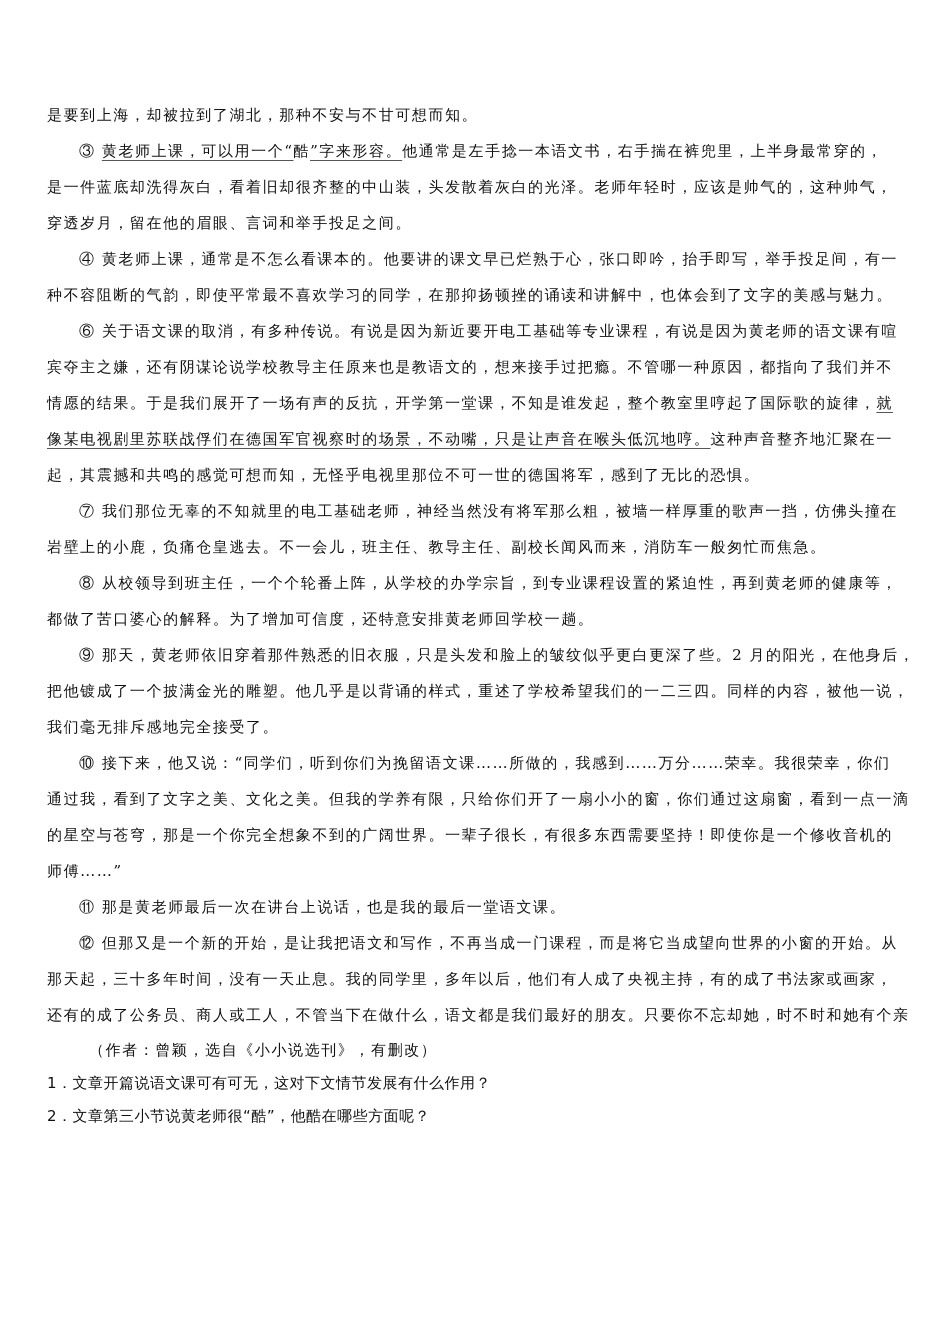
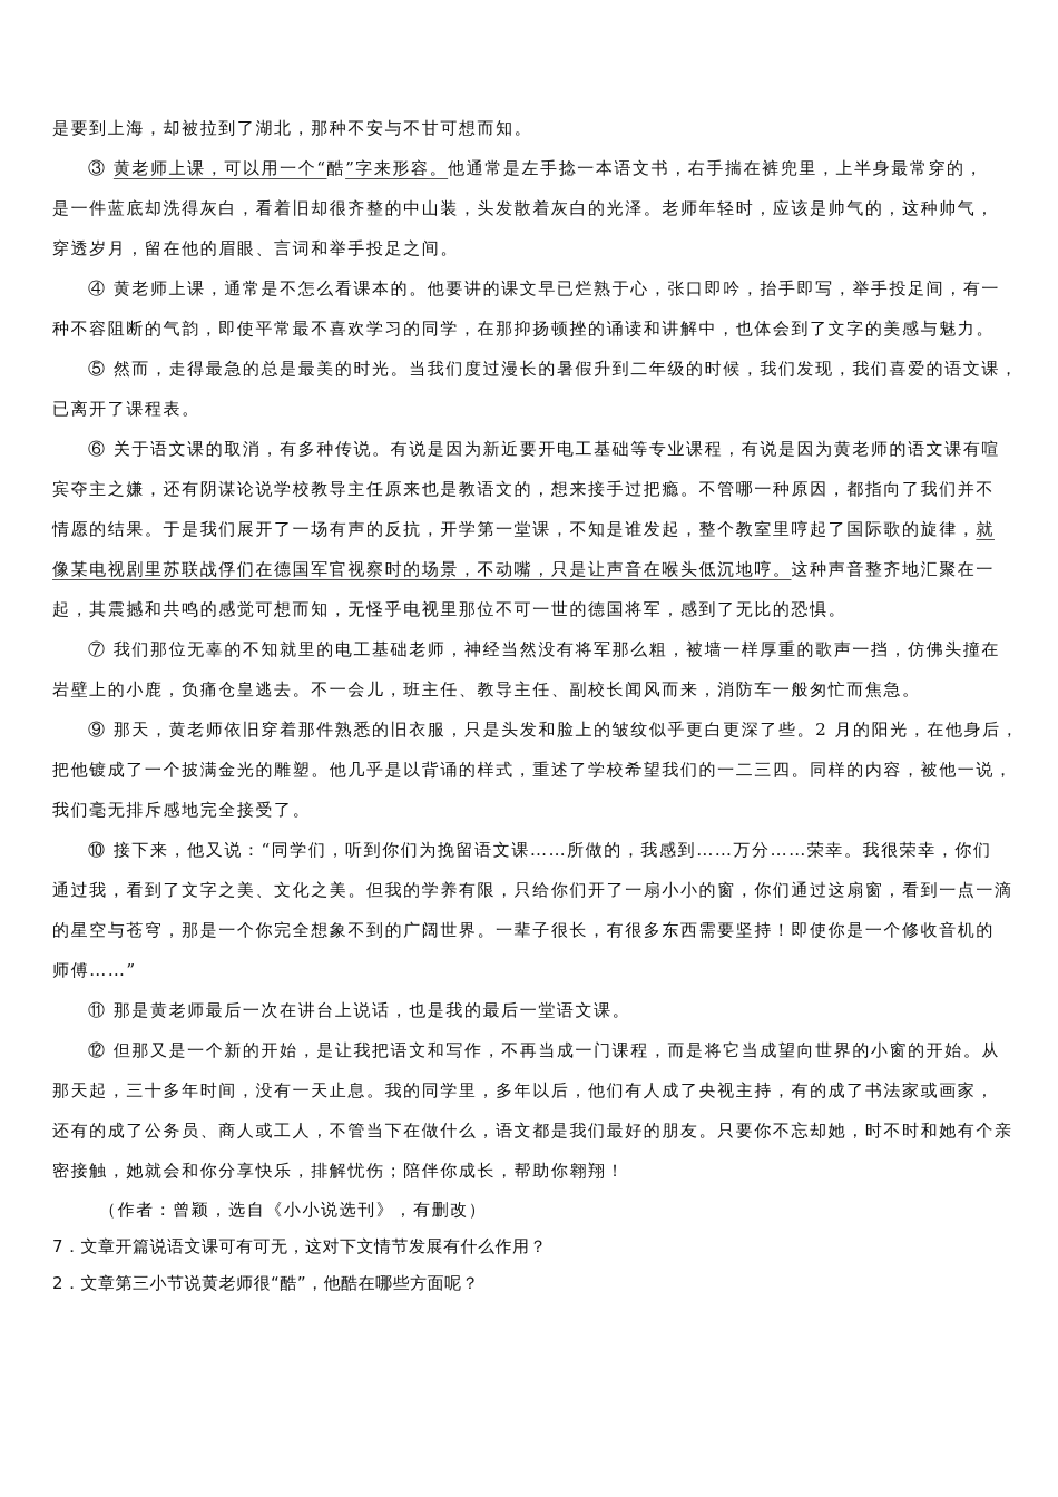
  是要到上海，却被拉到了湖北，那种不安与不甘可想而知。
  ③ 黄老师上课，可以用一个“酷”字来形容。他通常是左手捻一本语文书，右手揣在裤兜里，上半身最常穿的，
  是一件蓝底却洗得灰白，看着旧却很齐整的中山装，头发散着灰白的光泽。老师年轻时，应该是帅气的，这种帅气，
  穿透岁月，留在他的眉眼、言词和举手投足之间。
  ④ 黄老师上课，通常是不怎么看课本的。他要讲的课文早已烂熟于心，张口即吟，抬手即写，举手投足间，有一
  种不容阻断的气韵，即使平常最不喜欢学习的同学，在那抑扬顿挫的诵读和讲解中，也体会到了文字的美感与魅力。
+ ⑤ 然而，走得最急的总是最美的时光。当我们度过漫长的暑假升到二年级的时候，我们发现，我们喜爱的语文课，
+ 已离开了课程表。
  ⑥ 关于语文课的取消，有多种传说。有说是因为新近要开电工基础等专业课程，有说是因为黄老师的语文课有喧
  宾夺主之嫌，还有阴谋论说学校教导主任原来也是教语文的，想来接手过把瘾。不管哪一种原因，都指向了我们并不
  情愿的结果。于是我们展开了一场有声的反抗，开学第一堂课，不知是谁发起，整个教室里哼起了国际歌的旋律，就
  像某电视剧里苏联战俘们在德国军官视察时的场景，不动嘴，只是让声音在喉头低沉地哼。这种声音整齐地汇聚在一
  起，其震撼和共鸣的感觉可想而知，无怪乎电视里那位不可一世的德国将军，感到了无比的恐惧。
  ⑦ 我们那位无辜的不知就里的电工基础老师，神经当然没有将军那么粗，被墙一样厚重的歌声一挡，仿佛头撞在
  岩壁上的小鹿，负痛仓皇逃去。不一会儿，班主任、教导主任、副校长闻风而来，消防车一般匆忙而焦急。
- ⑧ 从校领导到班主任，一个个轮番上阵，从学校的办学宗旨，到专业课程设置的紧迫性，再到黄老师的健康等，
- 都做了苦口婆心的解释。为了增加可信度，还特意安排黄老师回学校一趟。
  ⑨ 那天，黄老师依旧穿着那件熟悉的旧衣服，只是头发和脸上的皱纹似乎更白更深了些。2 月的阳光，在他身后，
  把他镀成了一个披满金光的雕塑。他几乎是以背诵的样式，重述了学校希望我们的一二三四。同样的内容，被他一说，
  我们毫无排斥感地完全接受了。
  ⑩ 接下来，他又说：“同学们，听到你们为挽留语文课……所做的，我感到……万分……荣幸。我很荣幸，你们
  通过我，看到了文字之美、文化之美。但我的学养有限，只给你们开了一扇小小的窗，你们通过这扇窗，看到一点一滴
  的星空与苍穹，那是一个你完全想象不到的广阔世界。一辈子很长，有很多东西需要坚持！即使你是一个修收音机的
  师傅……”
  ⑪ 那是黄老师最后一次在讲台上说话，也是我的最后一堂语文课。
  ⑫ 但那又是一个新的开始，是让我把语文和写作，不再当成一门课程，而是将它当成望向世界的小窗的开始。从
  那天起，三十多年时间，没有一天止息。我的同学里，多年以后，他们有人成了央视主持，有的成了书法家或画家，
  还有的成了公务员、商人或工人，不管当下在做什么，语文都是我们最好的朋友。只要你不忘却她，时不时和她有个亲
+ 密接触，她就会和你分享快乐，排解忧伤；陪伴你成长，帮助你翱翔！
  （作者：曾颖，选自《小小说选刊》，有删改）
- 1．文章开篇说语文课可有可无，这对下文情节发展有什么作用？
+ 7．文章开篇说语文课可有可无，这对下文情节发展有什么作用？
  2．文章第三小节说黄老师很“酷”，他酷在哪些方面呢？
